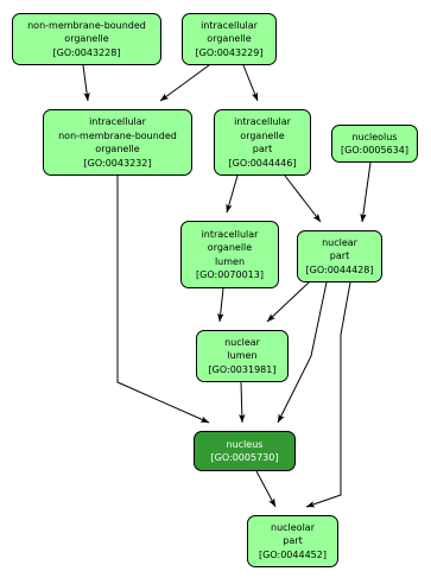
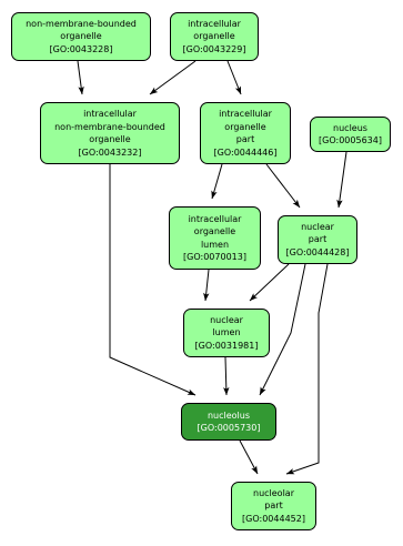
  non-membrane-bounded
  organelle
  [GO:0043228]
  intracellular
  organelle
  [GO:0043229]
  intracellular
  non-membrane-bounded
  organelle
  [GO:0043232]
  intracellular
  organelle
  part
  [GO:0044446]
- nucleolus
+ nucleus
  [GO:0005634]
  intracellular
  organelle
  lumen
  [GO:0070013]
  nuclear
  part
  [GO:0044428]
  nuclear
  lumen
  [GO:0031981]
- nucleus
+ nucleolus
  [GO:0005730]
  nucleolar
  part
  [GO:0044452]
